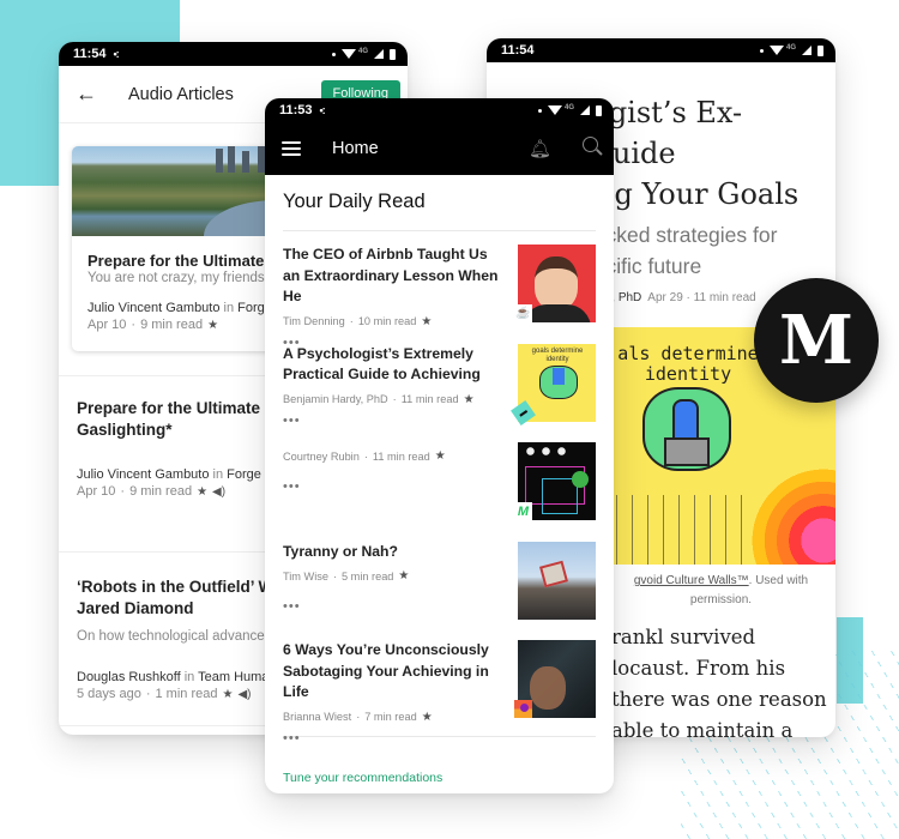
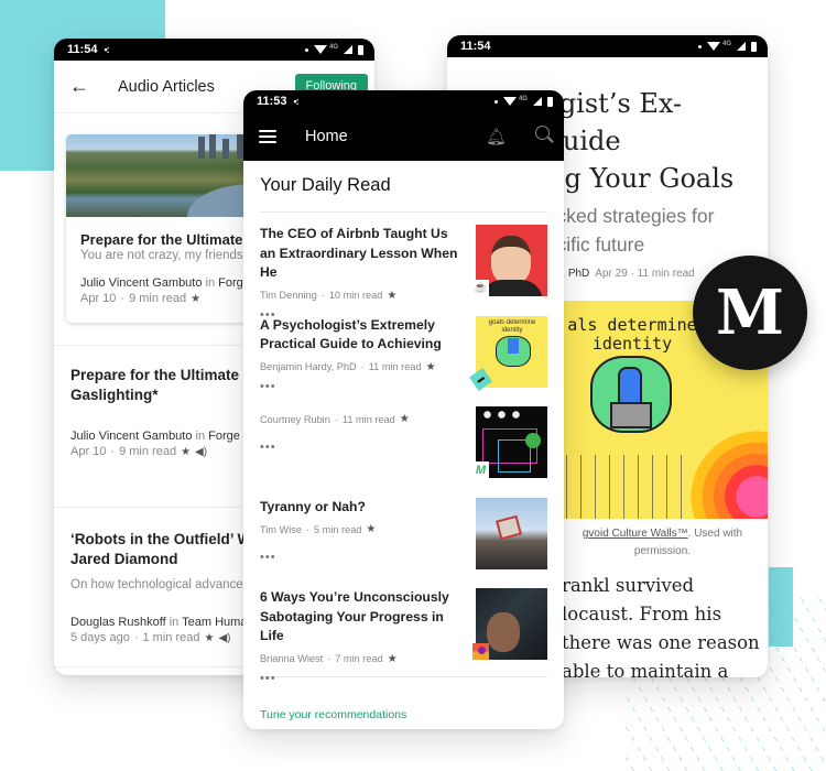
  11:54
  •:
  ←
  Audio Articles
  Following
  Prepare for the Ultimate
  You are not crazy, my friends
  Julio Vincent Gambuto in Forg
  Apr 10
  ·
  9 min read
  ★
  Prepare for the Ultimate
  Gaslighting*
  Julio Vincent Gambuto in Forge
  Apr 10
  ·
  9 min read
  ★
  ◀)
  ‘Robots in the Outfield’
  Jared Diamond
  On how technological advance
  Douglas Rushkoff in Team Hum
  5 days ago
  ·
  1 min read
  ★
  ◀)
  11:54
  ked strategies for
  ific future
  PhD Apr 29 · 11 min read
  als determine
  identity
  gvoid Culture Walls™. Used with permission.
  rankl survived
  locaust. From his
  there was one reason
  able to maintain a
  M
  11:53
  •:
  Home
  🔔︎
  Your Daily Read
  The CEO of Airbnb Taught Us an Extraordinary Lesson When He
  Tim Denning
  ·
  10 min read
  ★
  •••
  ☕
  A Psychologist’s Extremely Practical Guide to Achieving
  Benjamin Hardy, PhD
  ·
  11 min read
  ★
  •••
  Courtney Rubin
  ·
  11 min read
  ★
  •••
  M
  Tyranny or Nah?
  Tim Wise
  ·
  5 min read
  ★
  •••
- 6 Ways You’re Unconsciously Sabotaging Your Achieving in Life
+ 6 Ways You’re Unconsciously Sabotaging Your Progress in Life
  Brianna Wiest
  ·
  7 min read
  ★
  •••
  Tune your recommendations
